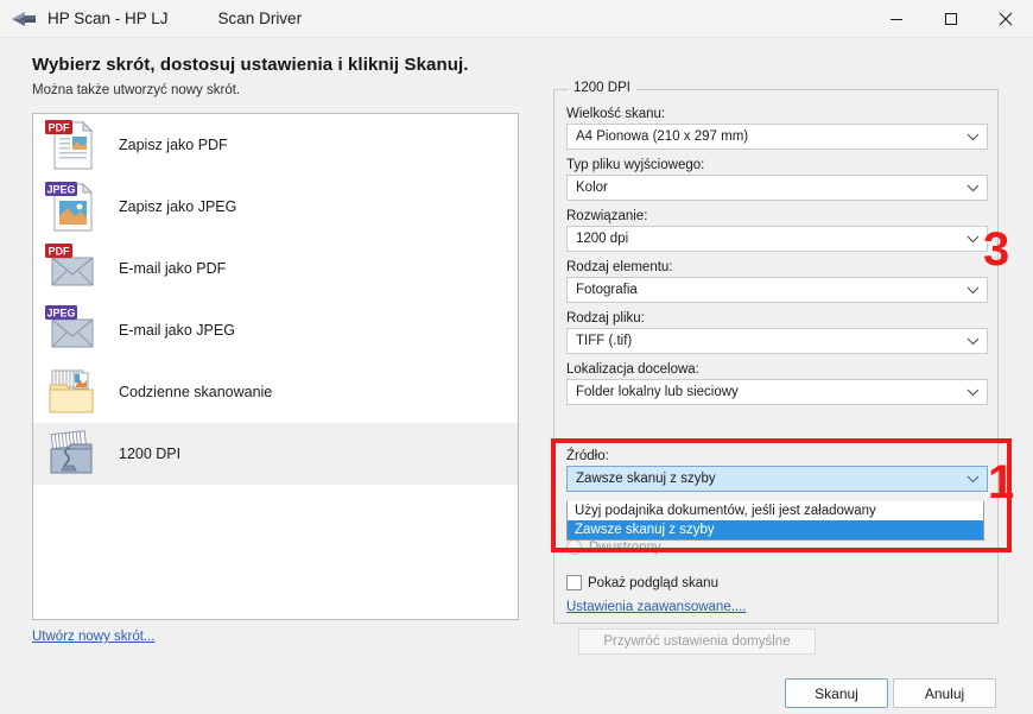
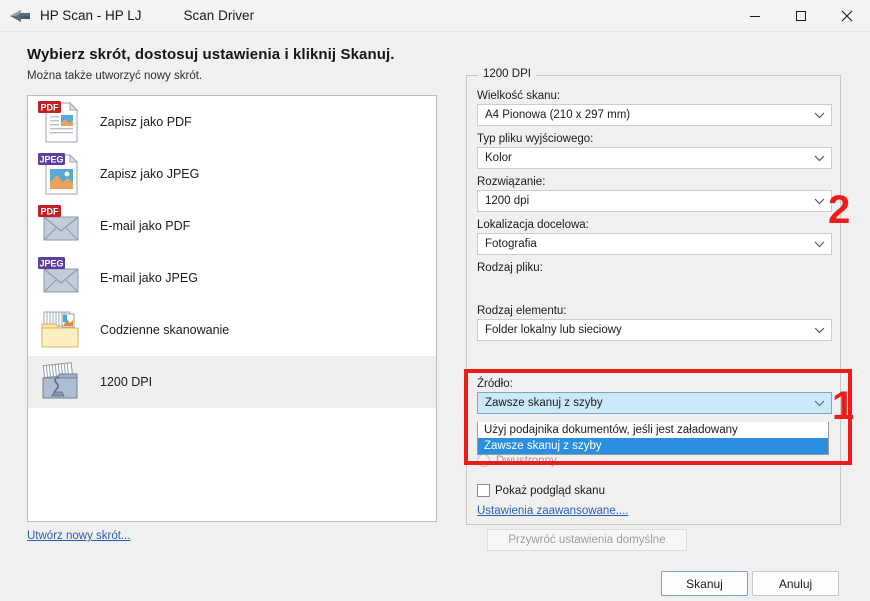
  HP Scan - HP LJ
  Scan Driver
  Wybierz skrót, dostosuj ustawienia i kliknij Skanuj.
  Można także utworzyć nowy skrót.
  PDF
  Zapisz jako PDF
  JPEG
  Zapisz jako JPEG
  PDF
  E-mail jako PDF
  JPEG
  E-mail jako JPEG
  Codzienne skanowanie
  1200 DPI
  Utwórz nowy skrót...
  Wielkość skanu:
  A4 Pionowa (210 x 297 mm)
  Typ pliku wyjściowego:
  Kolor
  Rozwiązanie:
  1200 dpi
- Rodzaj elementu:
+ Lokalizacja docelowa:
  Fotografia
  Rodzaj pliku:
- TIFF (.tif)
- Lokalizacja docelowa:
+ Rodzaj elementu:
  Folder lokalny lub sieciowy
  Dwustronny
  Źródło:
  Zawsze skanuj z szyby
  Użyj podajnika dokumentów, jeśli jest załadowany
  Zawsze skanuj z szyby
  Pokaż podgląd skanu
  Ustawienia zaawansowane....
  1200 DPI
  Przywróć ustawienia domyślne
  Skanuj
  Anuluj
  1
- 3
+ 2
